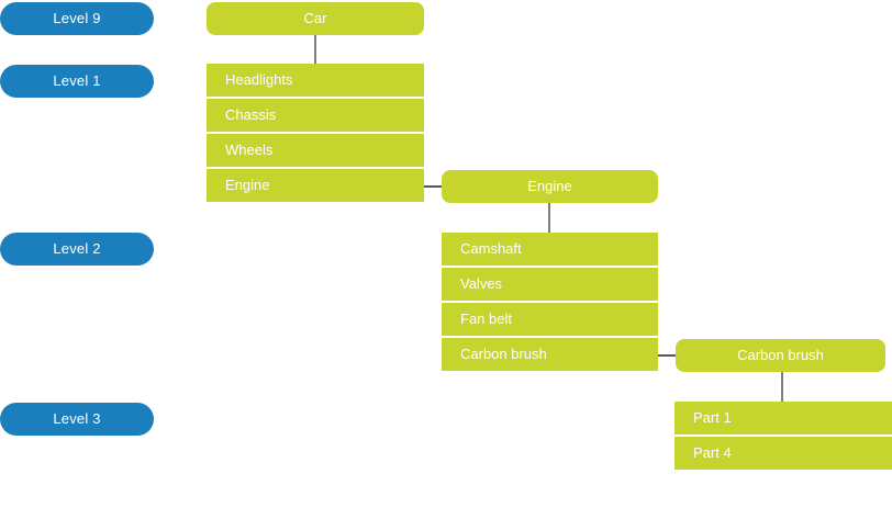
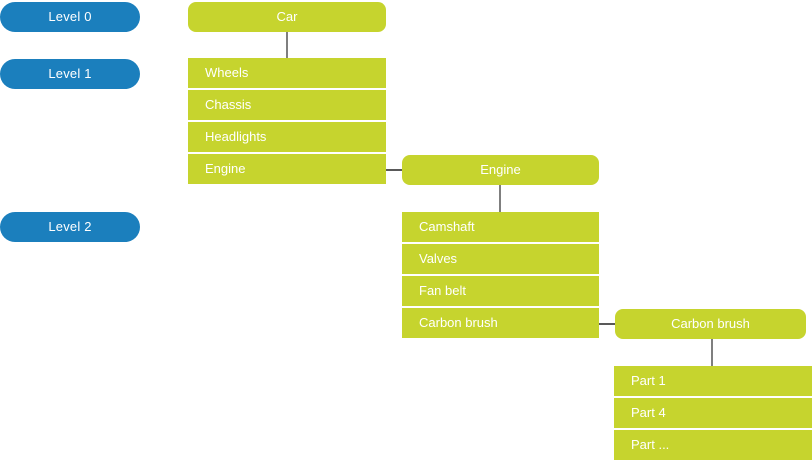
- Level 9
+ Level 0
  Level 1
  Level 2
- Level 3
  Car
- Headlights
+ Wheels
  Chassis
- Wheels
+ Headlights
  Engine
  Engine
  Camshaft
  Valves
  Fan belt
  Carbon brush
  Carbon brush
  Part 1
  Part 4
+ Part ...
